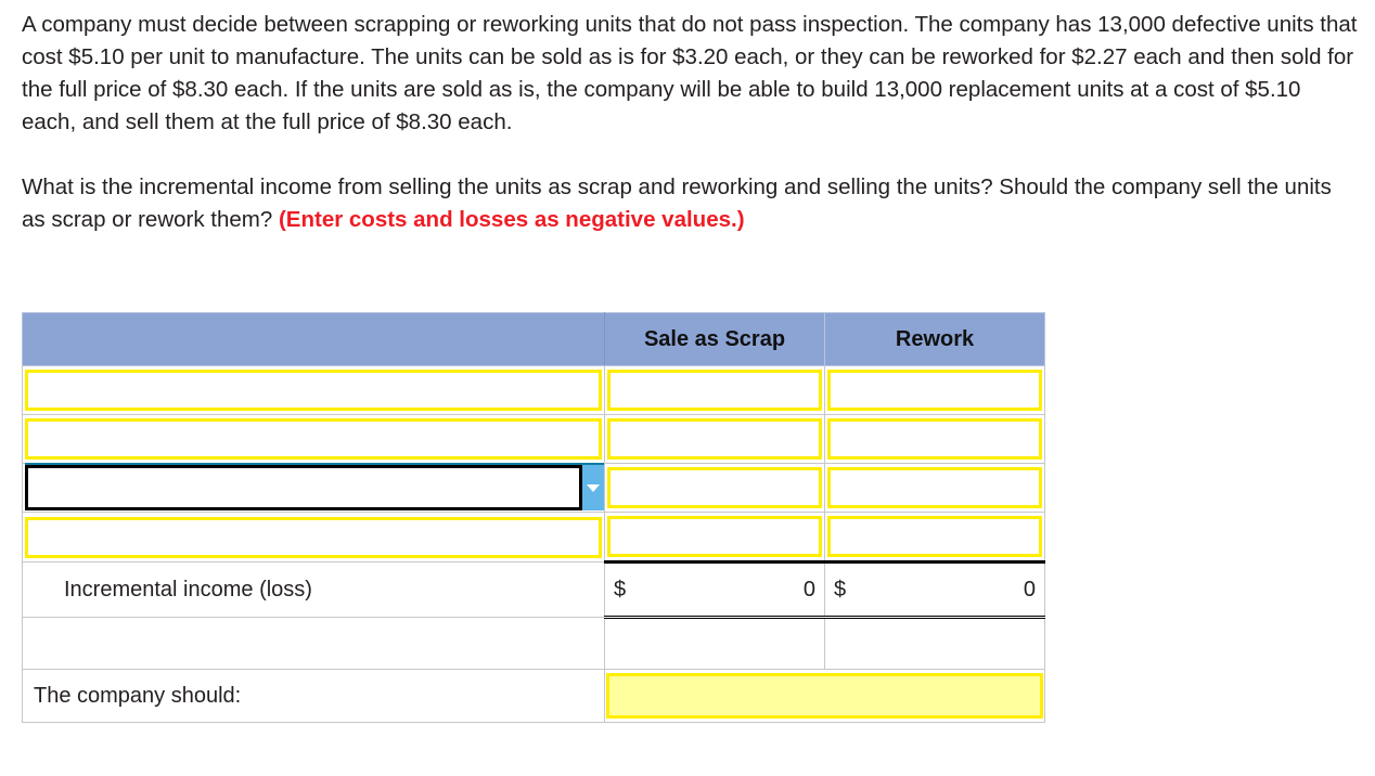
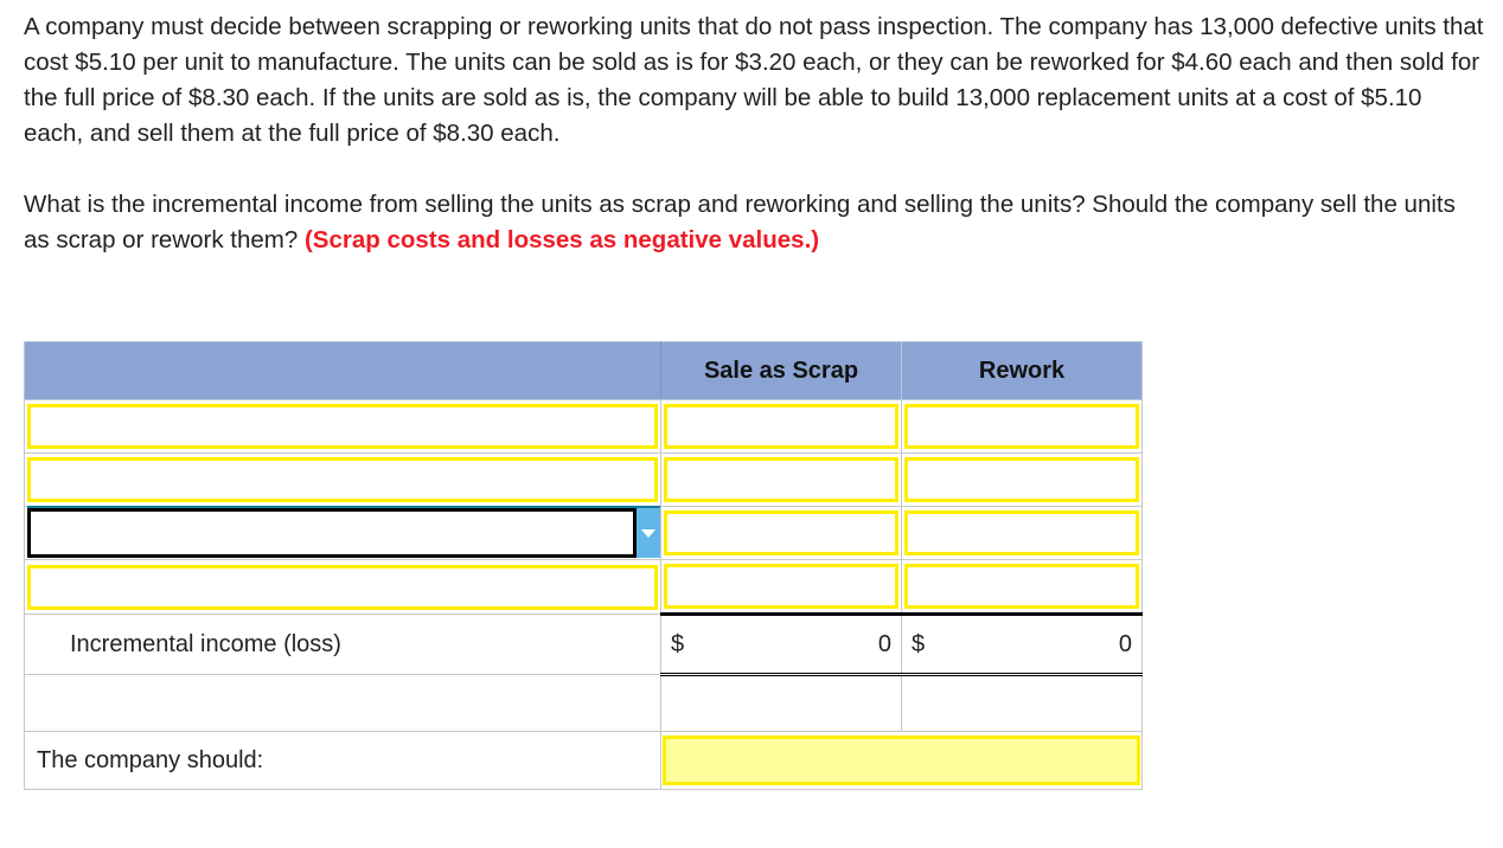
- A company must decide between scrapping or reworking units that do not pass inspection. The company has 13,000 defective units that cost $5.10 per unit to manufacture. The units can be sold as is for $3.20 each, or they can be reworked for $2.27 each and then sold for the full price of $8.30 each. If the units are sold as is, the company will be able to build 13,000 replacement units at a cost of $5.10 each, and sell them at the full price of $8.30 each.
+ A company must decide between scrapping or reworking units that do not pass inspection. The company has 13,000 defective units that cost $5.10 per unit to manufacture. The units can be sold as is for $3.20 each, or they can be reworked for $4.60 each and then sold for the full price of $8.30 each. If the units are sold as is, the company will be able to build 13,000 replacement units at a cost of $5.10 each, and sell them at the full price of $8.30 each.
- What is the incremental income from selling the units as scrap and reworking and selling the units? Should the company sell the units as scrap or rework them? (Enter costs and losses as negative values.)
+ What is the incremental income from selling the units as scrap and reworking and selling the units? Should the company sell the units as scrap or rework them? (Scrap costs and losses as negative values.)
  	Sale as Scrap	Rework
  Incremental income (loss)	$ 0	$ 0
  The company should:
